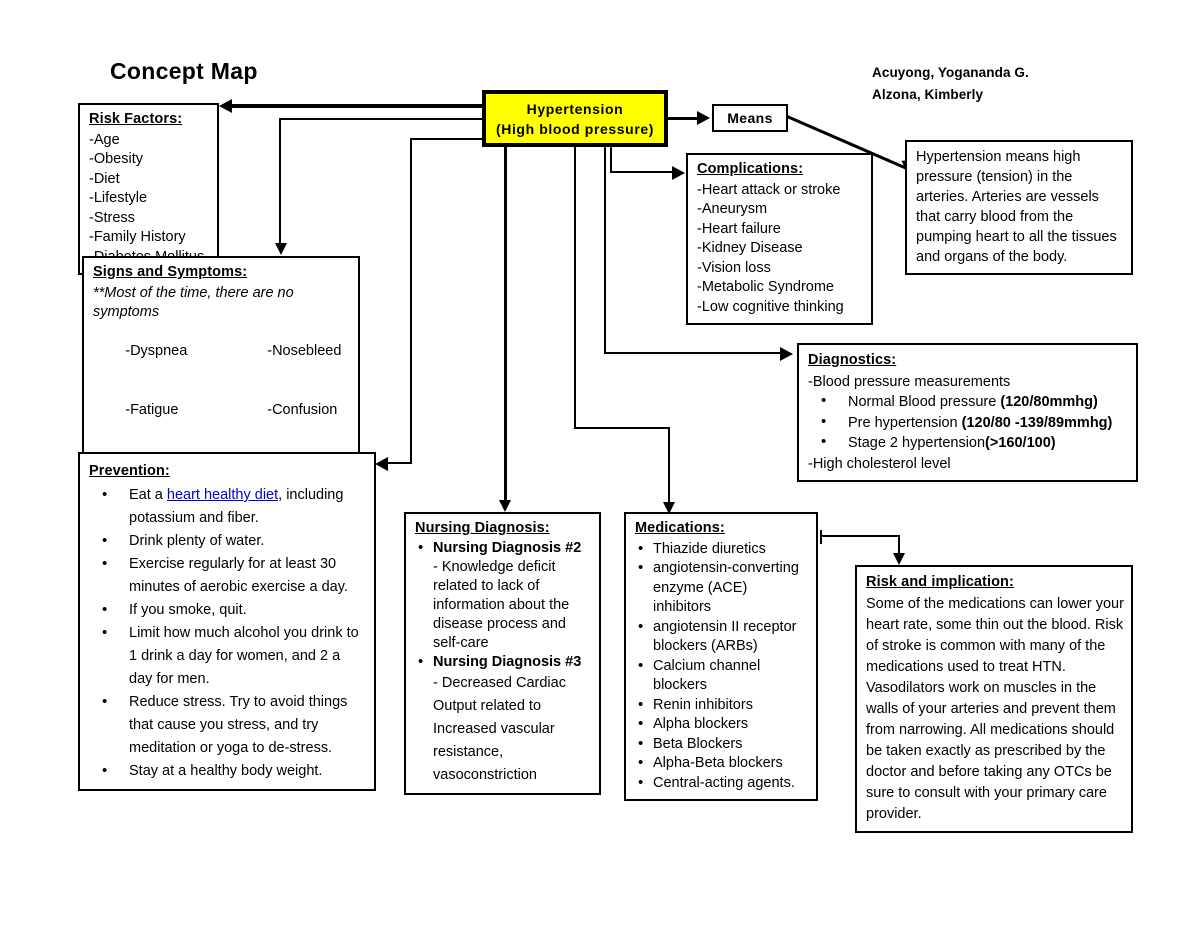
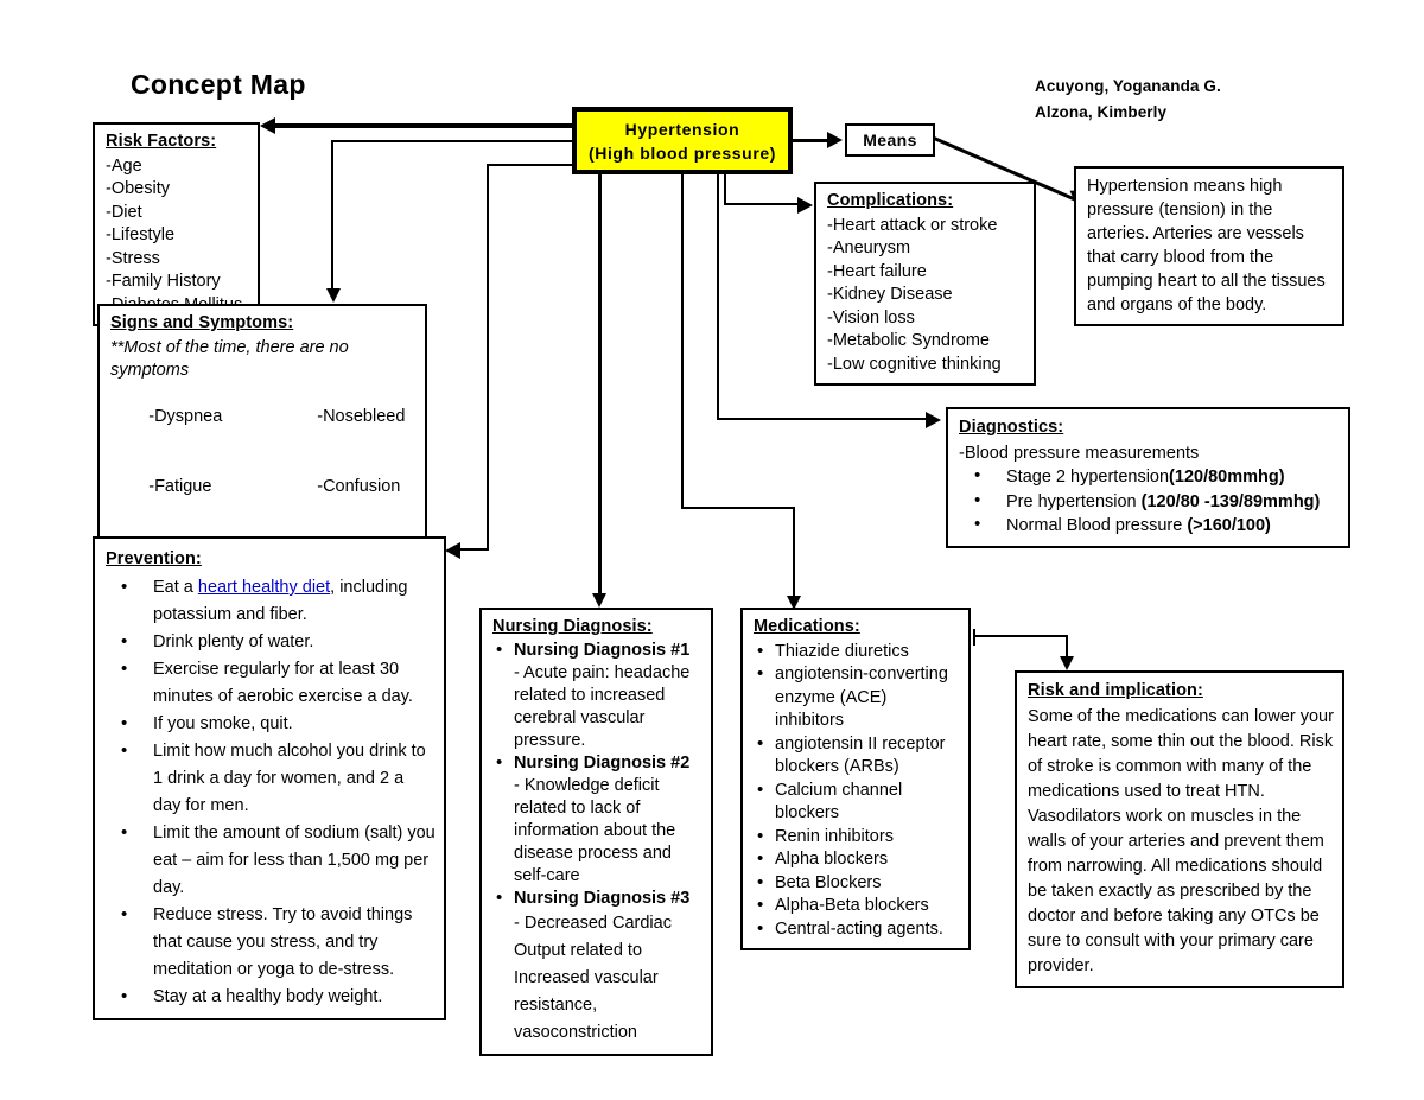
  Concept Map
  Acuyong, Yogananda G.
  Alzona, Kimberly
  Hypertension
  (High blood pressure)
  Means
  Risk Factors:
  -Age
  -Obesity
  -Diet
  -Lifestyle
  -Stress
  -Family History
  Signs and Symptoms:
  **Most of the time, there are no symptoms
  -Dyspnea -Nosebleed
  -Fatigue -Confusion
  Complications:
  -Heart attack or stroke
  -Aneurysm
  -Heart failure
  -Kidney Disease
  -Vision loss
  -Metabolic Syndrome
  -Low cognitive thinking
  Hypertension means high pressure (tension) in the arteries. Arteries are vessels that carry blood from the pumping heart to all the tissues and organs of the body.
  Diagnostics:
  -Blood pressure measurements
- Normal Blood pressure (120/80mmhg)
+ Stage 2 hypertension(120/80mmhg)
  Pre hypertension (120/80 -139/89mmhg)
- Stage 2 hypertension(>160/100)
+ Normal Blood pressure (>160/100)
- -High cholesterol level
  Prevention:
  Eat a heart healthy diet, including potassium and fiber.
  Drink plenty of water.
  Exercise regularly for at least 30 minutes of aerobic exercise a day.
  If you smoke, quit.
  Limit how much alcohol you drink to 1 drink a day for women, and 2 a day for men.
+ Limit the amount of sodium (salt) you eat – aim for less than 1,500 mg per day.
  Reduce stress. Try to avoid things that cause you stress, and try meditation or yoga to de-stress.
  Stay at a healthy body weight.
  Nursing Diagnosis:
+ Nursing Diagnosis #1
+ - Acute pain: headache related to increased cerebral vascular pressure.
  Nursing Diagnosis #2
  - Knowledge deficit related to lack of information about the disease process and self-care
  Nursing Diagnosis #3
  - Decreased Cardiac Output related to Increased vascular resistance, vasoconstriction
  Medications:
  Thiazide diuretics
  angiotensin-converting enzyme (ACE) inhibitors
  angiotensin II receptor blockers (ARBs)
  Calcium channel blockers
  Renin inhibitors
  Alpha blockers
  Beta Blockers
  Alpha-Beta blockers
  Central-acting agents.
  Risk and implication:
  Some of the medications can lower your heart rate, some thin out the blood. Risk of stroke is common with many of the medications used to treat HTN. Vasodilators work on muscles in the walls of your arteries and prevent them from narrowing. All medications should be taken exactly as prescribed by the doctor and before taking any OTCs be sure to consult with your primary care provider.
